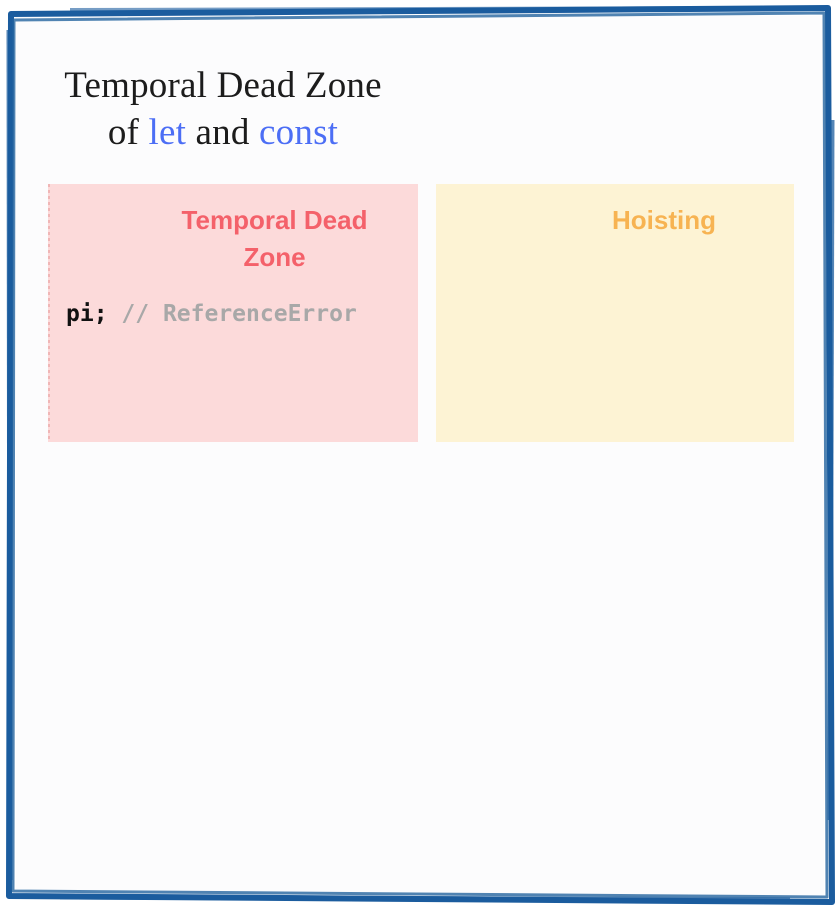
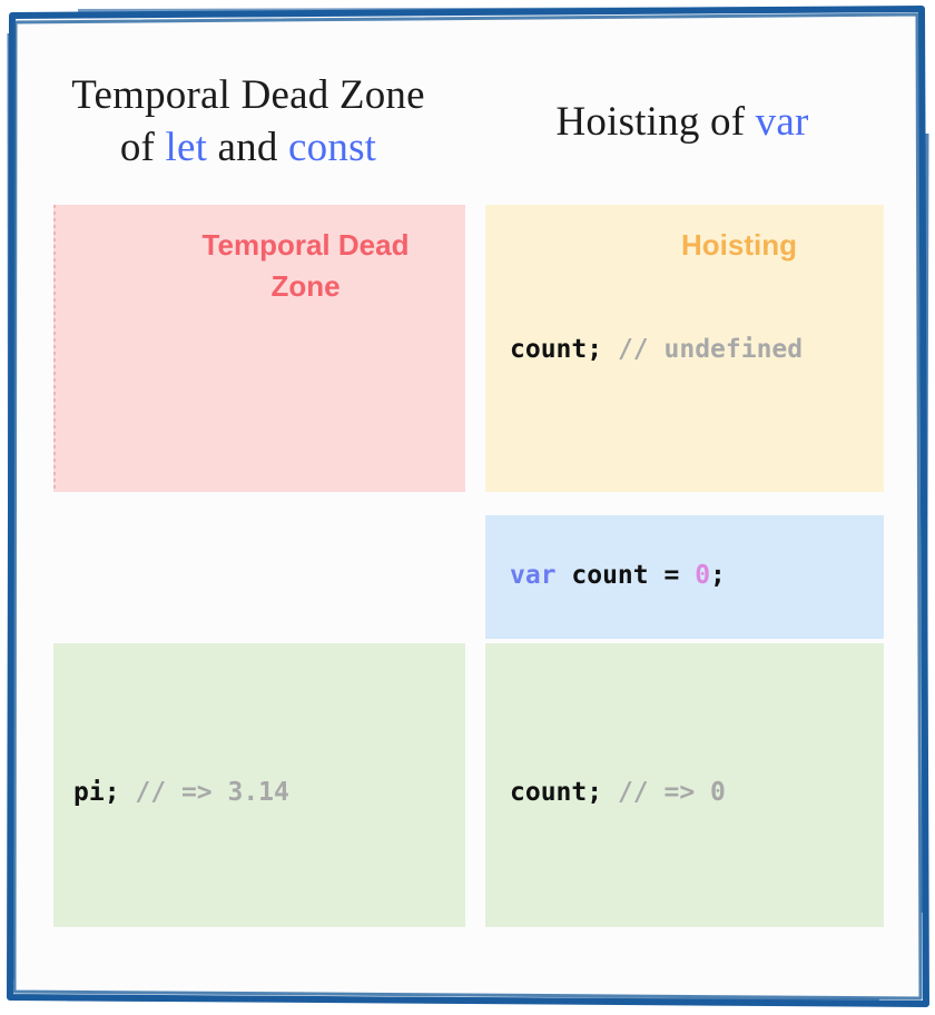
  Temporal Dead Zone
  of let and const
+ Hoisting of var
  Temporal Dead Zone
- pi; // ReferenceError
  Hoisting
+ count; // undefined
+ var count = 0;
+ pi; // => 3.14
+ count; // => 0
